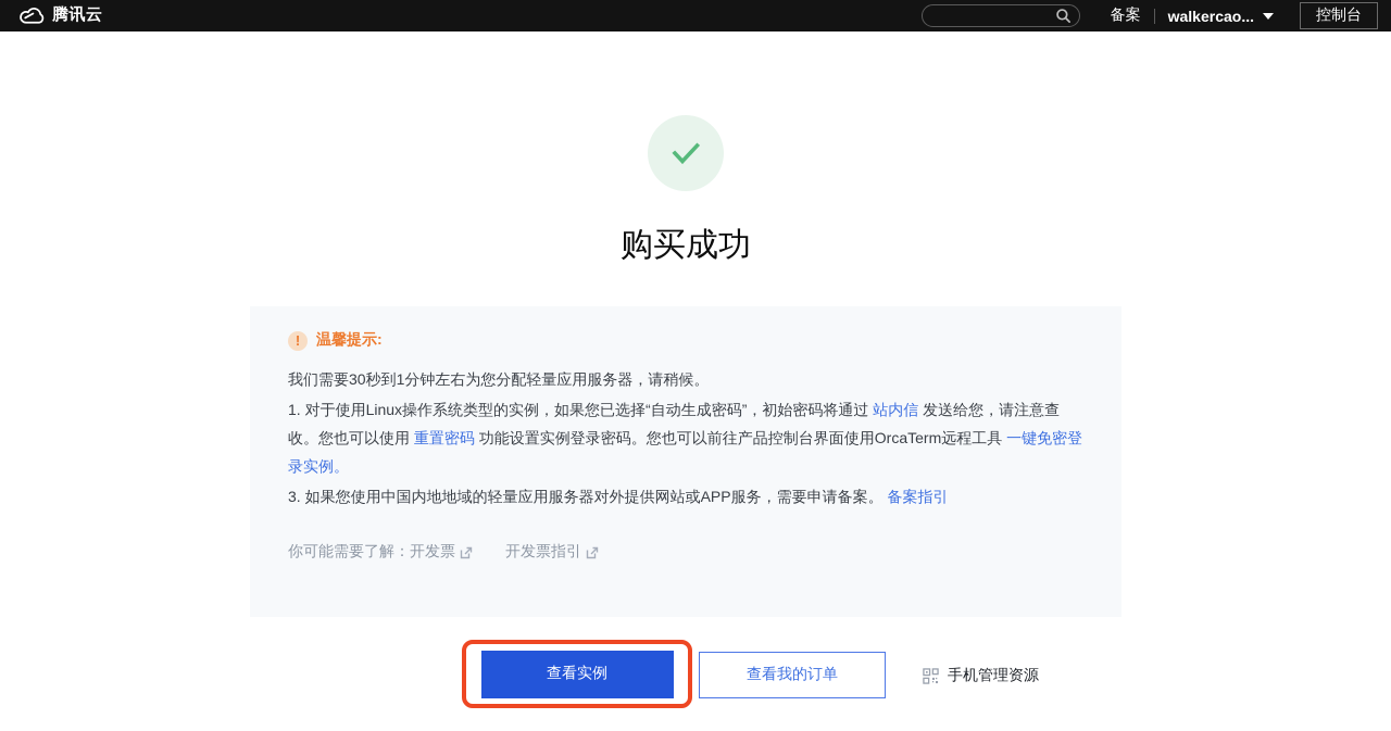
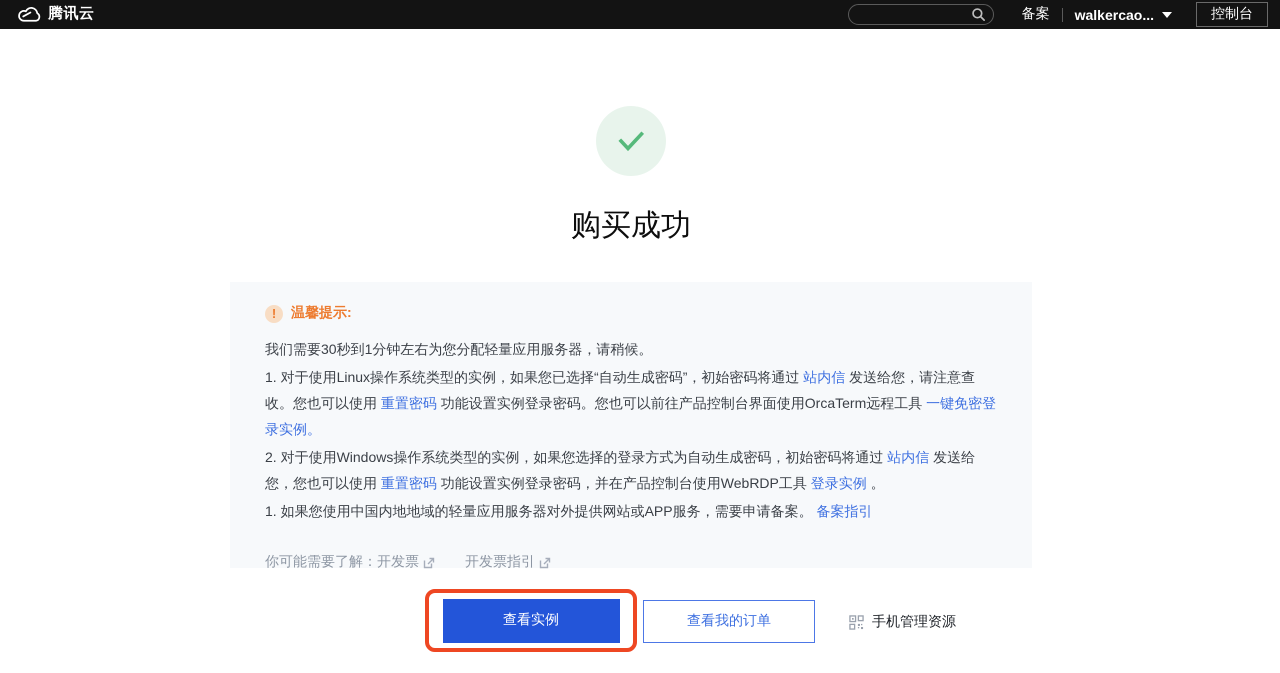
  腾讯云
  备案
  walkercao...
  控制台
  购买成功
  !
  温馨提示:
  我们需要30秒到1分钟左右为您分配轻量应用服务器，请稍候。
  1. 对于使用Linux操作系统类型的实例，如果您已选择“自动生成密码”，初始密码将通过 站内信 发送给您，请注意查收。您也可以使用 重置密码 功能设置实例登录密码。您也可以前往产品控制台界面使用OrcaTerm远程工具 一键免密登录实例。
+ 2. 对于使用Windows操作系统类型的实例，如果您选择的登录方式为自动生成密码，初始密码将通过 站内信 发送给您，您也可以使用 重置密码 功能设置实例登录密码，并在产品控制台使用WebRDP工具 登录实例 。
- 3. 如果您使用中国内地地域的轻量应用服务器对外提供网站或APP服务，需要申请备案。 备案指引
+ 1. 如果您使用中国内地地域的轻量应用服务器对外提供网站或APP服务，需要申请备案。 备案指引
  你可能需要了解：
  开发票
  开发票指引
  查看实例
  查看我的订单
  手机管理资源
